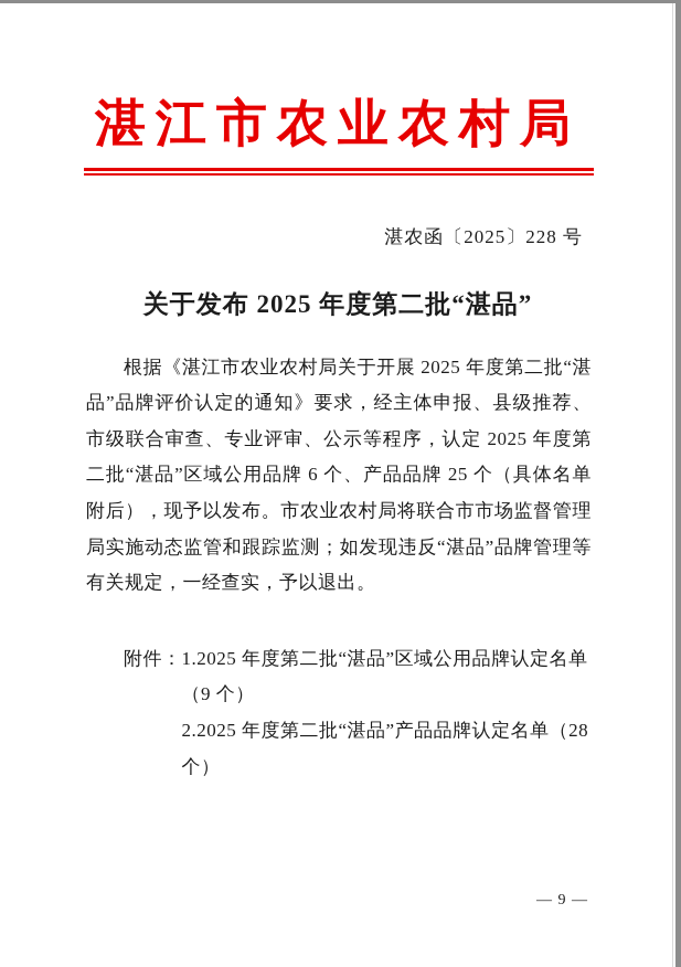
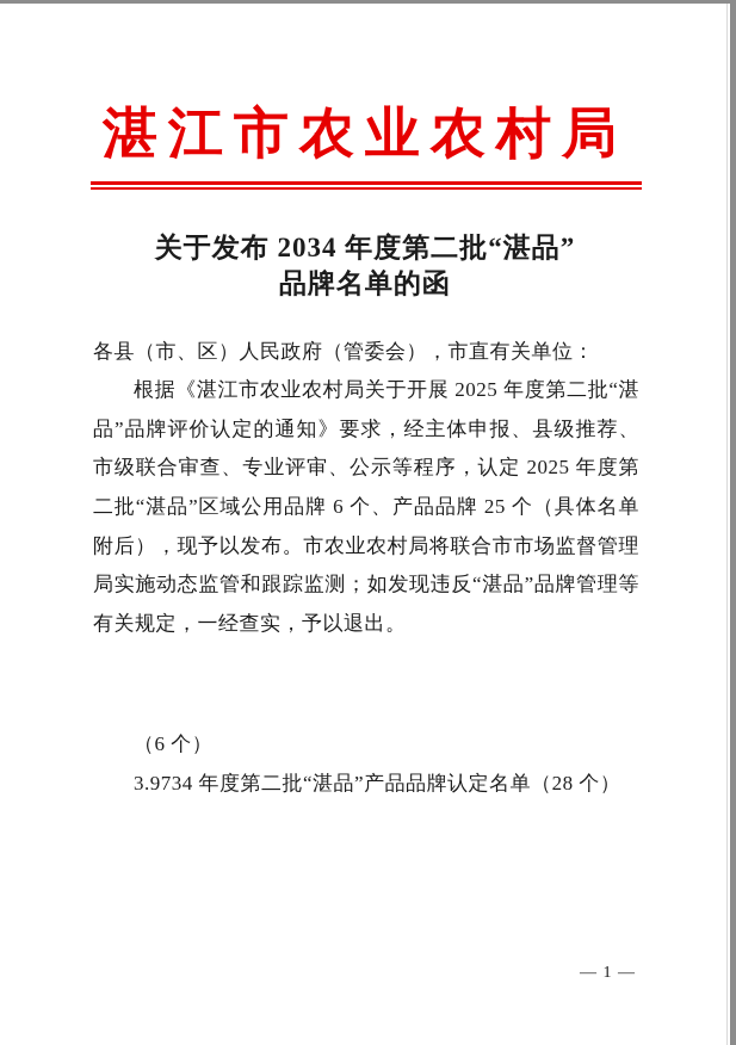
  湛江市农业农村局
- 湛农函〔2025〕228 号
- 关于发布 2025 年度第二批“湛品”
+ 关于发布 2034 年度第二批“湛品”
+ 品牌名单的函
+ 各县（市、区）人民政府（管委会），市直有关单位：
  根据《湛江市农业农村局关于开展 2025 年度第二批“湛品”品牌评价认定的通知》要求，经主体申报、县级推荐、市级联合审查、专业评审、公示等程序，认定 2025 年度第二批“湛品”区域公用品牌 6 个、产品品牌 25 个（具体名单附后），现予以发布。市农业农村局将联合市市场监督管理局实施动态监管和跟踪监测；如发现违反“湛品”品牌管理等有关规定，一经查实，予以退出。
- 附件：
- 1.2025 年度第二批“湛品”区域公用品牌认定名单
- （9 个）
+ （6 个）
- 2.2025 年度第二批“湛品”产品品牌认定名单（28 个）
+ 3.9734 年度第二批“湛品”产品品牌认定名单（28 个）
- — 9 —
+ — 1 —
